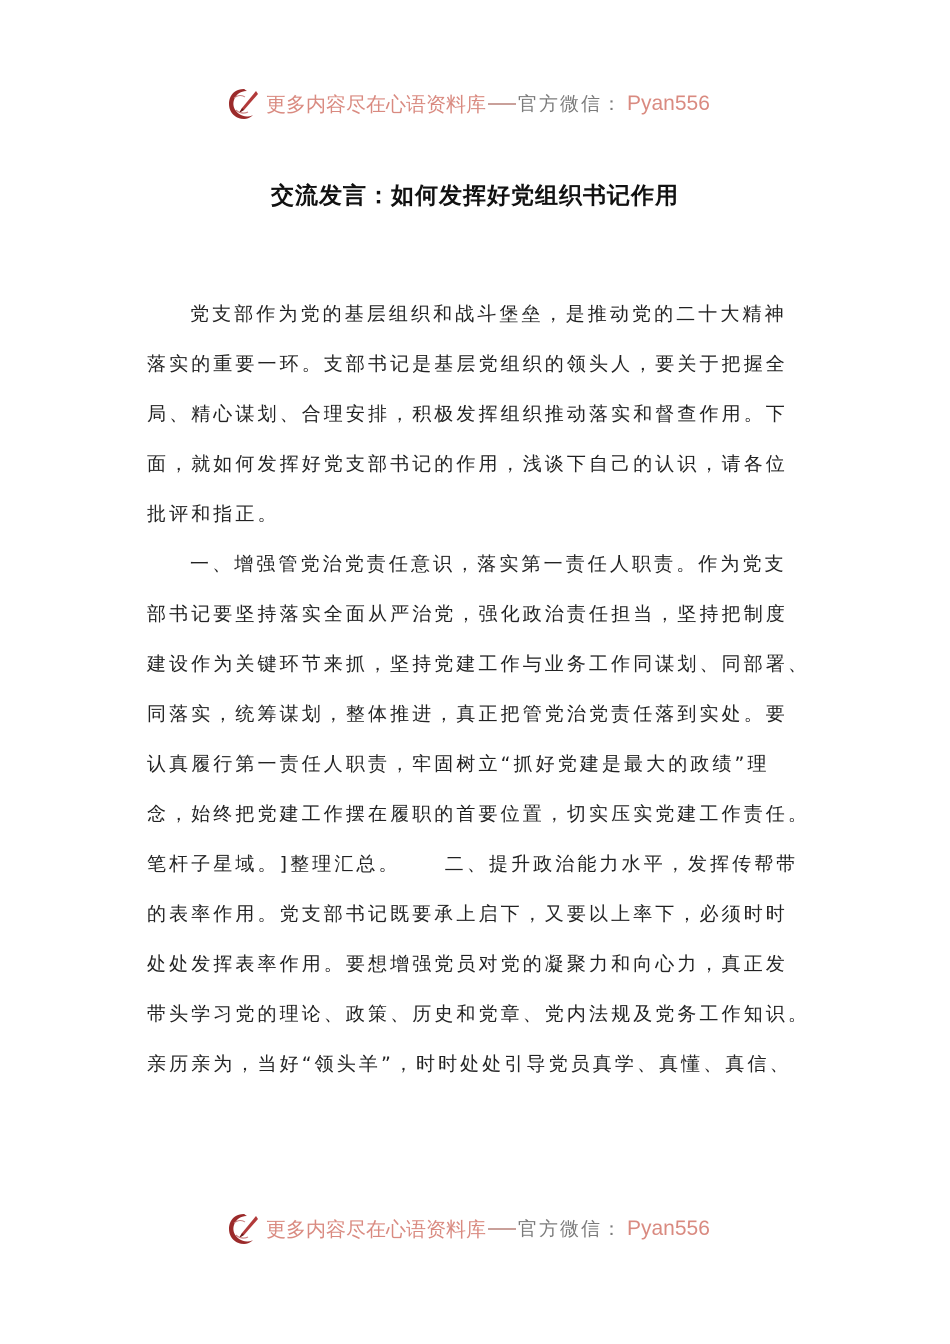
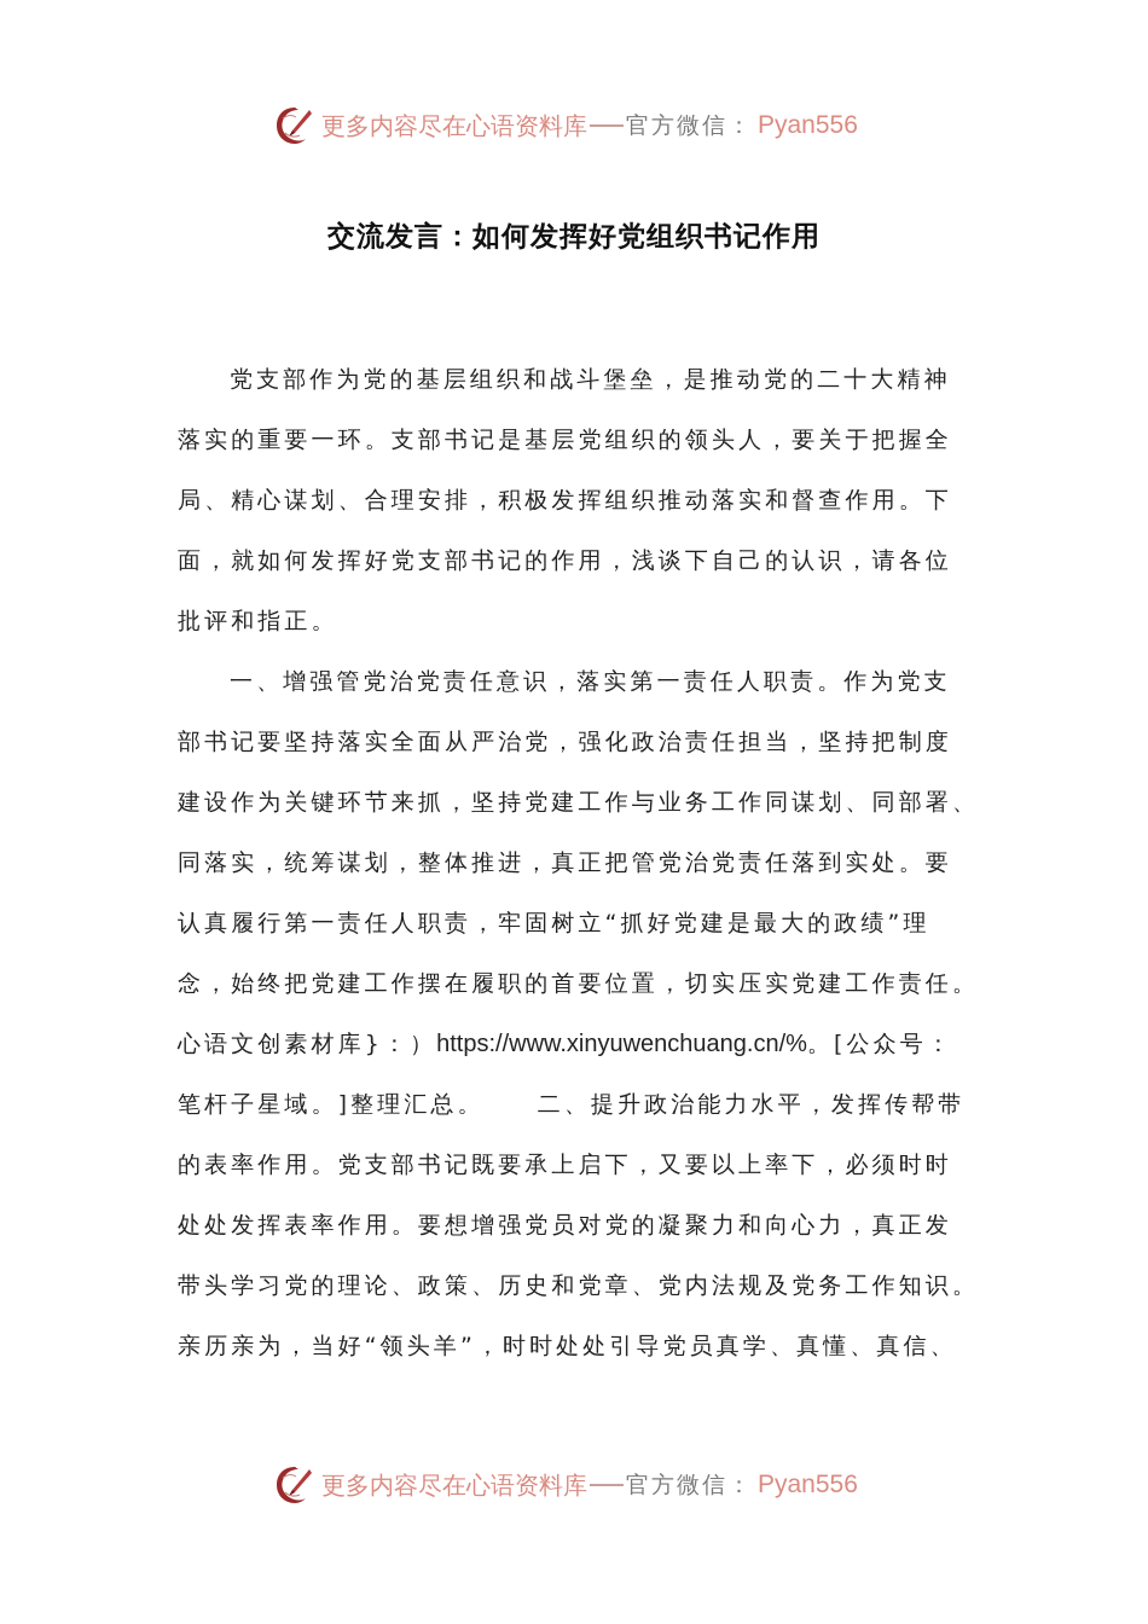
  更多内容尽在心语资料库
  官方微信：
  Pyan556
  交流发言：如何发挥好党组织书记作用
  党支部作为党的基层组织和战斗堡垒，是推动党的二十大精神
  落实的重要一环。支部书记是基层党组织的领头人，要关于把握全
  局、精心谋划、合理安排，积极发挥组织推动落实和督查作用。下
  面，就如何发挥好党支部书记的作用，浅谈下自己的认识，请各位
  批评和指正。
  一、增强管党治党责任意识，落实第一责任人职责。作为党支
  部书记要坚持落实全面从严治党，强化政治责任担当，坚持把制度
  建设作为关键环节来抓，坚持党建工作与业务工作同谋划、同部署、
  同落实，统筹谋划，整体推进，真正把管党治党责任落到实处。要
  认真履行第一责任人职责，牢固树立“抓好党建是最大的政绩”理
  念，始终把党建工作摆在履职的首要位置，切实压实党建工作责任。
+ 心语文创素材库}：）https://www.xinyuwenchuang.cn/%。[公众号：
  笔杆子星域。]整理汇总。 二、提升政治能力水平，发挥传帮带
  的表率作用。党支部书记既要承上启下，又要以上率下，必须时时
  处处发挥表率作用。要想增强党员对党的凝聚力和向心力，真正发
  带头学习党的理论、政策、历史和党章、党内法规及党务工作知识。
  亲历亲为，当好“领头羊”，时时处处引导党员真学、真懂、真信、
  更多内容尽在心语资料库
  官方微信：
  Pyan556
